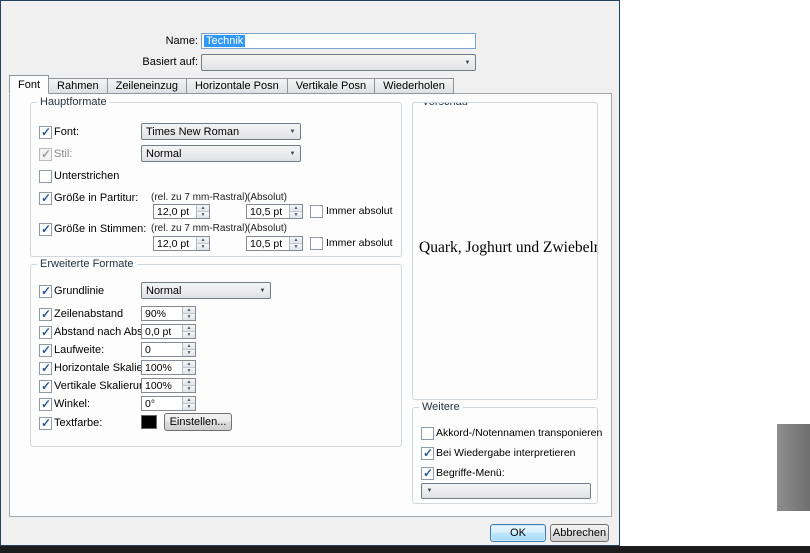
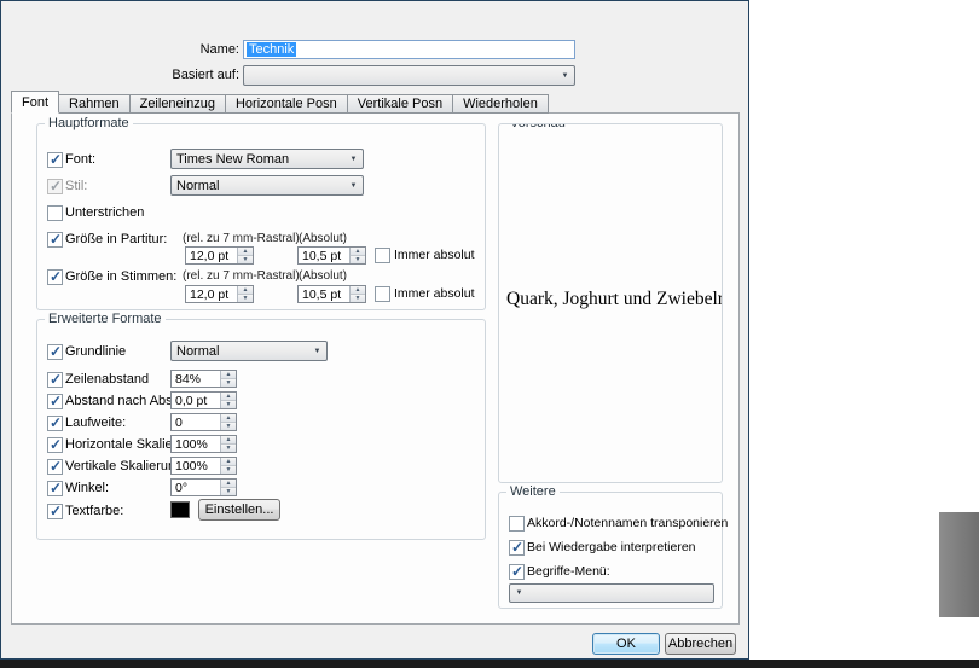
  Name:
  Technik
  Basiert auf:
  Font
  Rahmen
  Zeileneinzug
  Horizontale Posn
  Vertikale Posn
  Wiederholen
  Hauptformate
  Font:
  Times New Roman
  Stil:
  Normal
  Unterstrichen
  Größe in Partitur:
  (rel. zu 7 mm-Rastral)
  (Absolut)
  12,0 pt
  10,5 pt
  Immer absolut
  Größe in Stimmen:
  (rel. zu 7 mm-Rastral)
  (Absolut)
  12,0 pt
  10,5 pt
  Immer absolut
  Erweiterte Formate
  Grundlinie
  Normal
  Zeilenabstand
- 90%
+ 84%
  Abstand nach Abs
  0,0 pt
  Laufweite:
  0
  Horizontale Skalie
  100%
  Vertikale Skalieru
  100%
  Winkel:
  0°
  Textfarbe:
  Einstellen...
  Quark, Joghurt und Zwiebel
  Weitere
  Akkord-/Notennamen transponieren
  Bei Wiedergabe interpretieren
  Begriffe-Menü:
  OK
  Abbrechen
